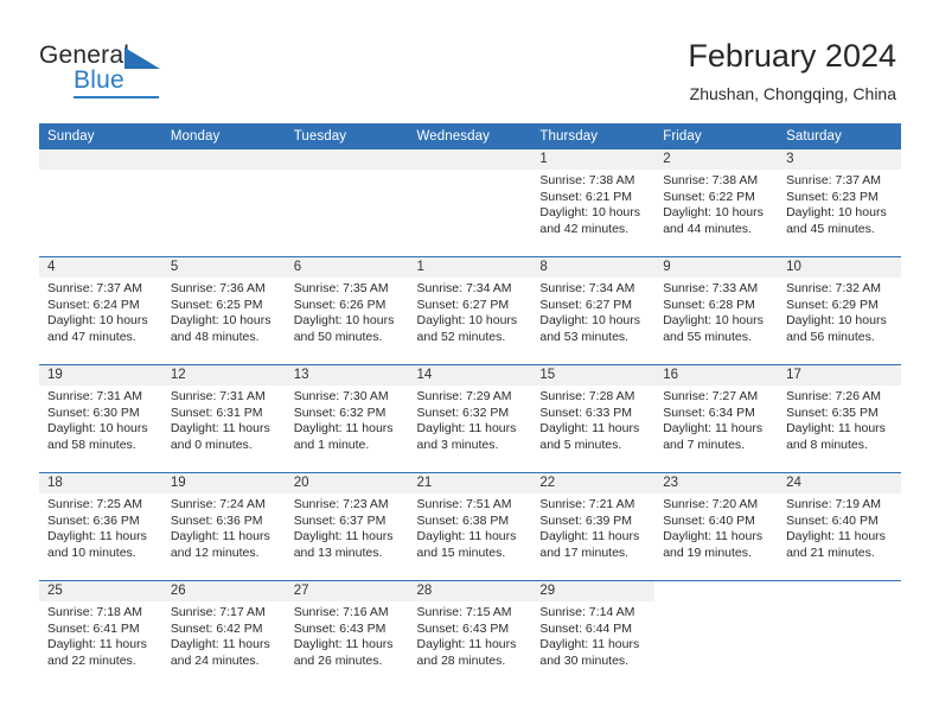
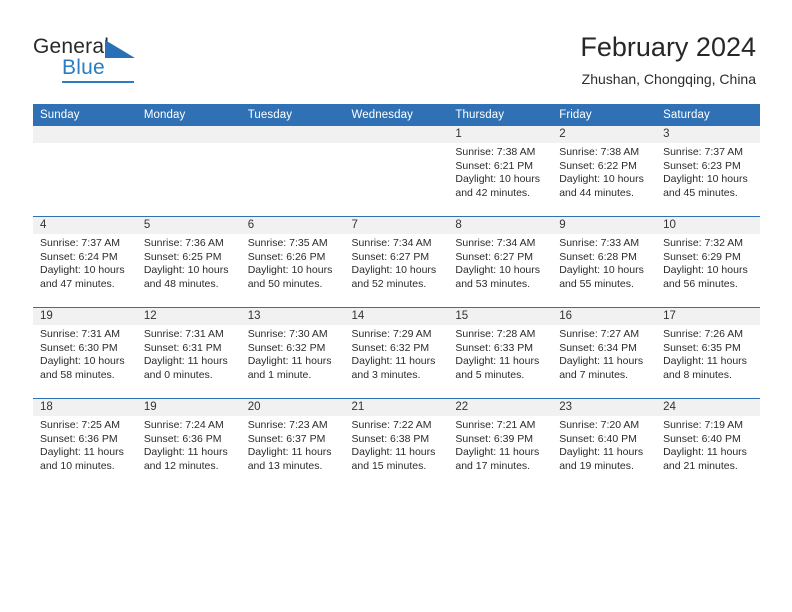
  General
  Blue
  February 2024
  Zhushan, Chongqing, China
  Sunday	Monday	Tuesday	Wednesday	Thursday	Friday	Saturday
  				1Sunrise: 7:38 AMSunset: 6:21 PMDaylight: 10 hoursand 42 minutes.	2Sunrise: 7:38 AMSunset: 6:22 PMDaylight: 10 hoursand 44 minutes.	3Sunrise: 7:37 AMSunset: 6:23 PMDaylight: 10 hoursand 45 minutes.
- 4Sunrise: 7:37 AMSunset: 6:24 PMDaylight: 10 hoursand 47 minutes.	5Sunrise: 7:36 AMSunset: 6:25 PMDaylight: 10 hoursand 48 minutes.	6Sunrise: 7:35 AMSunset: 6:26 PMDaylight: 10 hoursand 50 minutes.	1Sunrise: 7:34 AMSunset: 6:27 PMDaylight: 10 hoursand 52 minutes.	8Sunrise: 7:34 AMSunset: 6:27 PMDaylight: 10 hoursand 53 minutes.	9Sunrise: 7:33 AMSunset: 6:28 PMDaylight: 10 hoursand 55 minutes.	10Sunrise: 7:32 AMSunset: 6:29 PMDaylight: 10 hoursand 56 minutes.
+ 4Sunrise: 7:37 AMSunset: 6:24 PMDaylight: 10 hoursand 47 minutes.	5Sunrise: 7:36 AMSunset: 6:25 PMDaylight: 10 hoursand 48 minutes.	6Sunrise: 7:35 AMSunset: 6:26 PMDaylight: 10 hoursand 50 minutes.	7Sunrise: 7:34 AMSunset: 6:27 PMDaylight: 10 hoursand 52 minutes.	8Sunrise: 7:34 AMSunset: 6:27 PMDaylight: 10 hoursand 53 minutes.	9Sunrise: 7:33 AMSunset: 6:28 PMDaylight: 10 hoursand 55 minutes.	10Sunrise: 7:32 AMSunset: 6:29 PMDaylight: 10 hoursand 56 minutes.
  19Sunrise: 7:31 AMSunset: 6:30 PMDaylight: 10 hoursand 58 minutes.	12Sunrise: 7:31 AMSunset: 6:31 PMDaylight: 11 hoursand 0 minutes.	13Sunrise: 7:30 AMSunset: 6:32 PMDaylight: 11 hoursand 1 minute.	14Sunrise: 7:29 AMSunset: 6:32 PMDaylight: 11 hoursand 3 minutes.	15Sunrise: 7:28 AMSunset: 6:33 PMDaylight: 11 hoursand 5 minutes.	16Sunrise: 7:27 AMSunset: 6:34 PMDaylight: 11 hoursand 7 minutes.	17Sunrise: 7:26 AMSunset: 6:35 PMDaylight: 11 hoursand 8 minutes.
- 18Sunrise: 7:25 AMSunset: 6:36 PMDaylight: 11 hoursand 10 minutes.	19Sunrise: 7:24 AMSunset: 6:36 PMDaylight: 11 hoursand 12 minutes.	20Sunrise: 7:23 AMSunset: 6:37 PMDaylight: 11 hoursand 13 minutes.	21Sunrise: 7:51 AMSunset: 6:38 PMDaylight: 11 hoursand 15 minutes.	22Sunrise: 7:21 AMSunset: 6:39 PMDaylight: 11 hoursand 17 minutes.	23Sunrise: 7:20 AMSunset: 6:40 PMDaylight: 11 hoursand 19 minutes.	24Sunrise: 7:19 AMSunset: 6:40 PMDaylight: 11 hoursand 21 minutes.
+ 18Sunrise: 7:25 AMSunset: 6:36 PMDaylight: 11 hoursand 10 minutes.	19Sunrise: 7:24 AMSunset: 6:36 PMDaylight: 11 hoursand 12 minutes.	20Sunrise: 7:23 AMSunset: 6:37 PMDaylight: 11 hoursand 13 minutes.	21Sunrise: 7:22 AMSunset: 6:38 PMDaylight: 11 hoursand 15 minutes.	22Sunrise: 7:21 AMSunset: 6:39 PMDaylight: 11 hoursand 17 minutes.	23Sunrise: 7:20 AMSunset: 6:40 PMDaylight: 11 hoursand 19 minutes.	24Sunrise: 7:19 AMSunset: 6:40 PMDaylight: 11 hoursand 21 minutes.
- 25Sunrise: 7:18 AMSunset: 6:41 PMDaylight: 11 hoursand 22 minutes.	26Sunrise: 7:17 AMSunset: 6:42 PMDaylight: 11 hoursand 24 minutes.	27Sunrise: 7:16 AMSunset: 6:43 PMDaylight: 11 hoursand 26 minutes.	28Sunrise: 7:15 AMSunset: 6:43 PMDaylight: 11 hoursand 28 minutes.	29Sunrise: 7:14 AMSunset: 6:44 PMDaylight: 11 hoursand 30 minutes.
